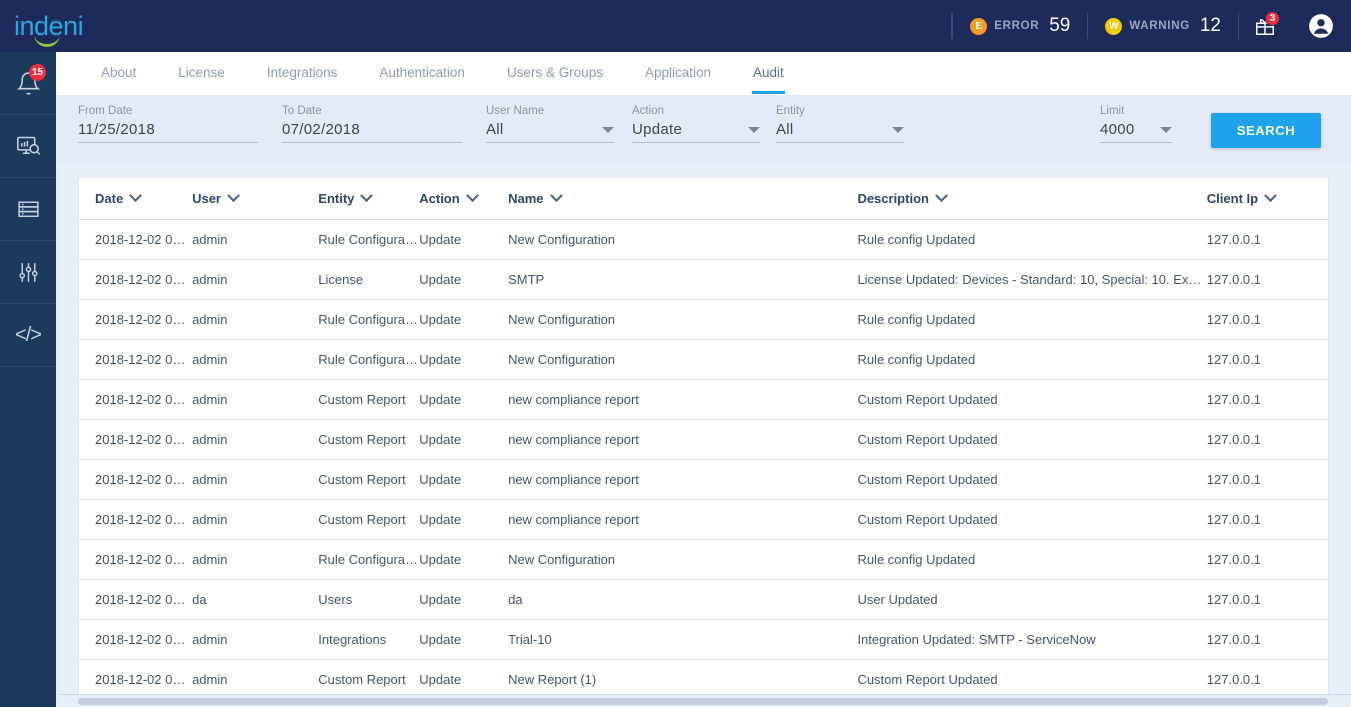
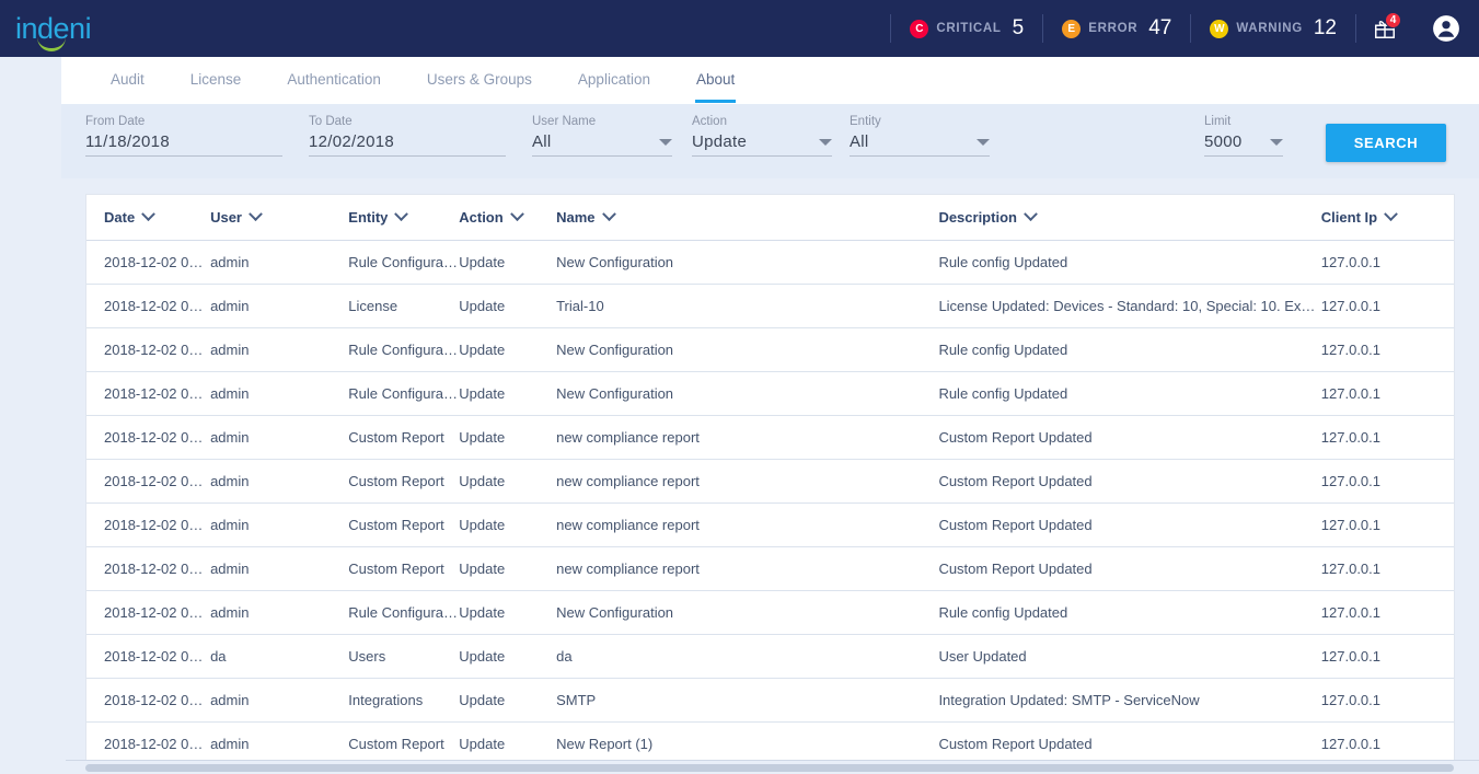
  indeni
+ C
+ CRITICAL
+ 5
  E
  ERROR
- 59
+ 47
  W
  WARNING
  12
- 3
+ 4
- 15
- </>
- About
+ Audit
  License
- Integrations
  Authentication
  Users & Groups
  Application
- Audit
+ About
  From Date
- 11/25/2018
+ 11/18/2018
  To Date
- 07/02/2018
+ 12/02/2018
  User Name
  All
  Action
  Update
  Entity
  All
  Limit
- 4000
+ 5000
  SEARCH
  Date	User	Entity	Action	Name	Description	Client Ip
  2018-12-02 06:5	admin	Rule Configuratio	Update	New Configuration	Rule config Updated	127.0.0.1
- 2018-12-02 06:4	admin	License	Update	SMTP	License Updated: Devices - Standard: 10, Special: 10. Expiry	127.0.0.1
+ 2018-12-02 06:4	admin	License	Update	Trial-10	License Updated: Devices - Standard: 10, Special: 10. Expiry	127.0.0.1
  2018-12-02 06:3	admin	Rule Configuratio	Update	New Configuration	Rule config Updated	127.0.0.1
  2018-12-02 06:2	admin	Rule Configuratio	Update	New Configuration	Rule config Updated	127.0.0.1
  2018-12-02 05:5	admin	Custom Report	Update	new compliance report	Custom Report Updated	127.0.0.1
  2018-12-02 05:5	admin	Custom Report	Update	new compliance report	Custom Report Updated	127.0.0.1
  2018-12-02 05:4	admin	Custom Report	Update	new compliance report	Custom Report Updated	127.0.0.1
  2018-12-02 05:4	admin	Custom Report	Update	new compliance report	Custom Report Updated	127.0.0.1
  2018-12-02 05:2	admin	Rule Configuratio	Update	New Configuration	Rule config Updated	127.0.0.1
  2018-12-02 05:1	da	Users	Update	da	User Updated	127.0.0.1
- 2018-12-02 05:0	admin	Integrations	Update	Trial-10	Integration Updated: SMTP - ServiceNow	127.0.0.1
+ 2018-12-02 05:0	admin	Integrations	Update	SMTP	Integration Updated: SMTP - ServiceNow	127.0.0.1
  2018-12-02 05:0	admin	Custom Report	Update	New Report (1)	Custom Report Updated	127.0.0.1
